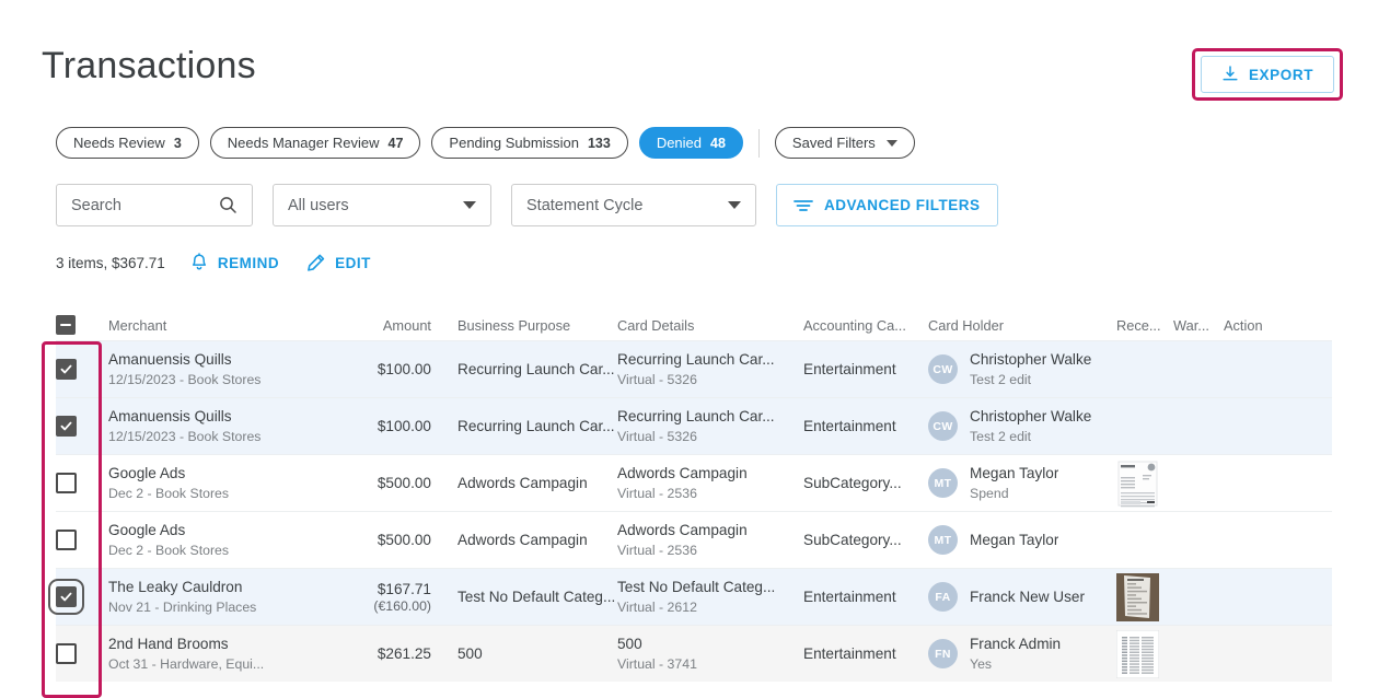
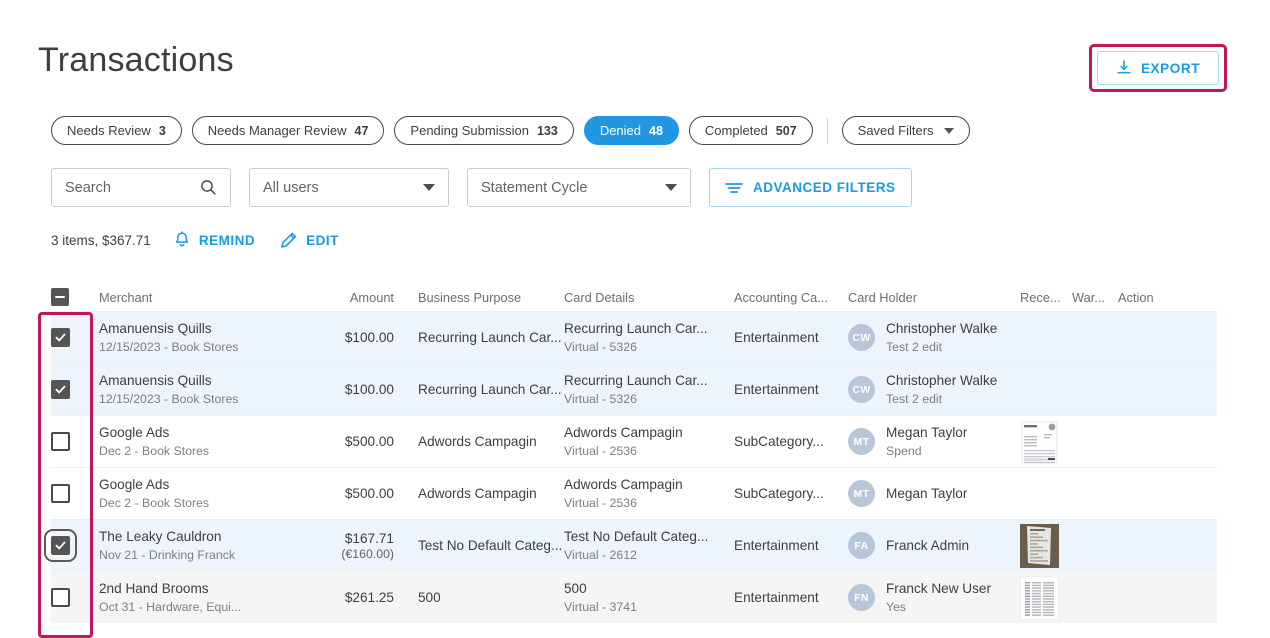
  Transactions
  EXPORT
  Needs Review
  3
  Needs Manager Review
  47
  Pending Submission
  133
  Denied
  48
+ Completed
+ 507
  Saved Filters
  Search
  All users
  Statement Cycle
  ADVANCED FILTERS
  3 items, $367.71
  REMIND
  EDIT
  Merchant
  Amount
  Business Purpose
  Card Details
  Accounting Ca...
  Card Holder
  Rece...
  War...
  Action
  Amanuensis Quills
  12/15/2023 - Book Stores
  $100.00
  Recurring Launch Car...
  Recurring Launch Car...
  Virtual - 5326
  Entertainment
  CW
  Christopher Walke
  Test 2 edit
  Amanuensis Quills
  12/15/2023 - Book Stores
  $100.00
  Recurring Launch Car...
  Recurring Launch Car...
  Virtual - 5326
  Entertainment
  CW
  Christopher Walke
  Test 2 edit
  Google Ads
  Dec 2 - Book Stores
  $500.00
  Adwords Campagin
  Adwords Campagin
  Virtual - 2536
  SubCategory...
  MT
  Megan Taylor
  Spend
  Google Ads
  Dec 2 - Book Stores
  $500.00
  Adwords Campagin
  Adwords Campagin
  Virtual - 2536
  SubCategory...
  MT
  Megan Taylor
  The Leaky Cauldron
- Nov 21 - Drinking Places
+ Nov 21 - Drinking Franck
  $167.71
  (€160.00)
  Test No Default Categ...
  Test No Default Categ...
  Virtual - 2612
  Entertainment
  FA
- Franck New User
+ Franck Admin
  2nd Hand Brooms
  Oct 31 - Hardware, Equi...
  $261.25
  500
  500
  Virtual - 3741
  Entertainment
  FN
- Franck Admin
+ Franck New User
  Yes
